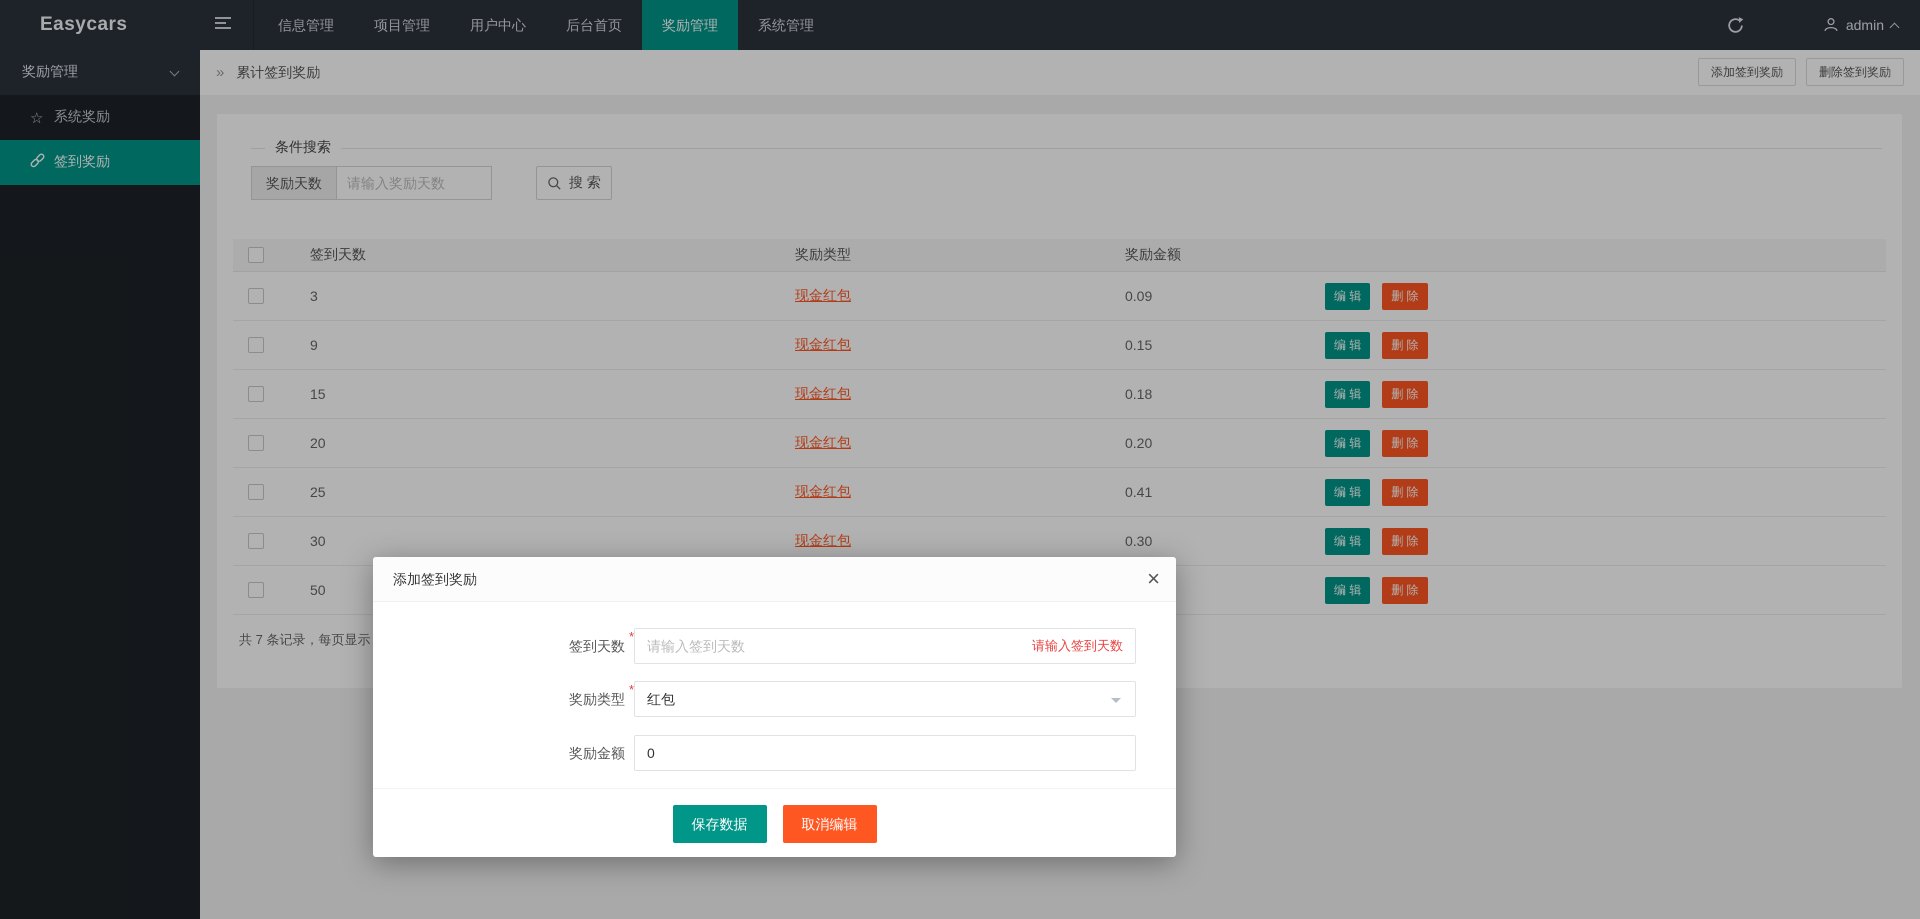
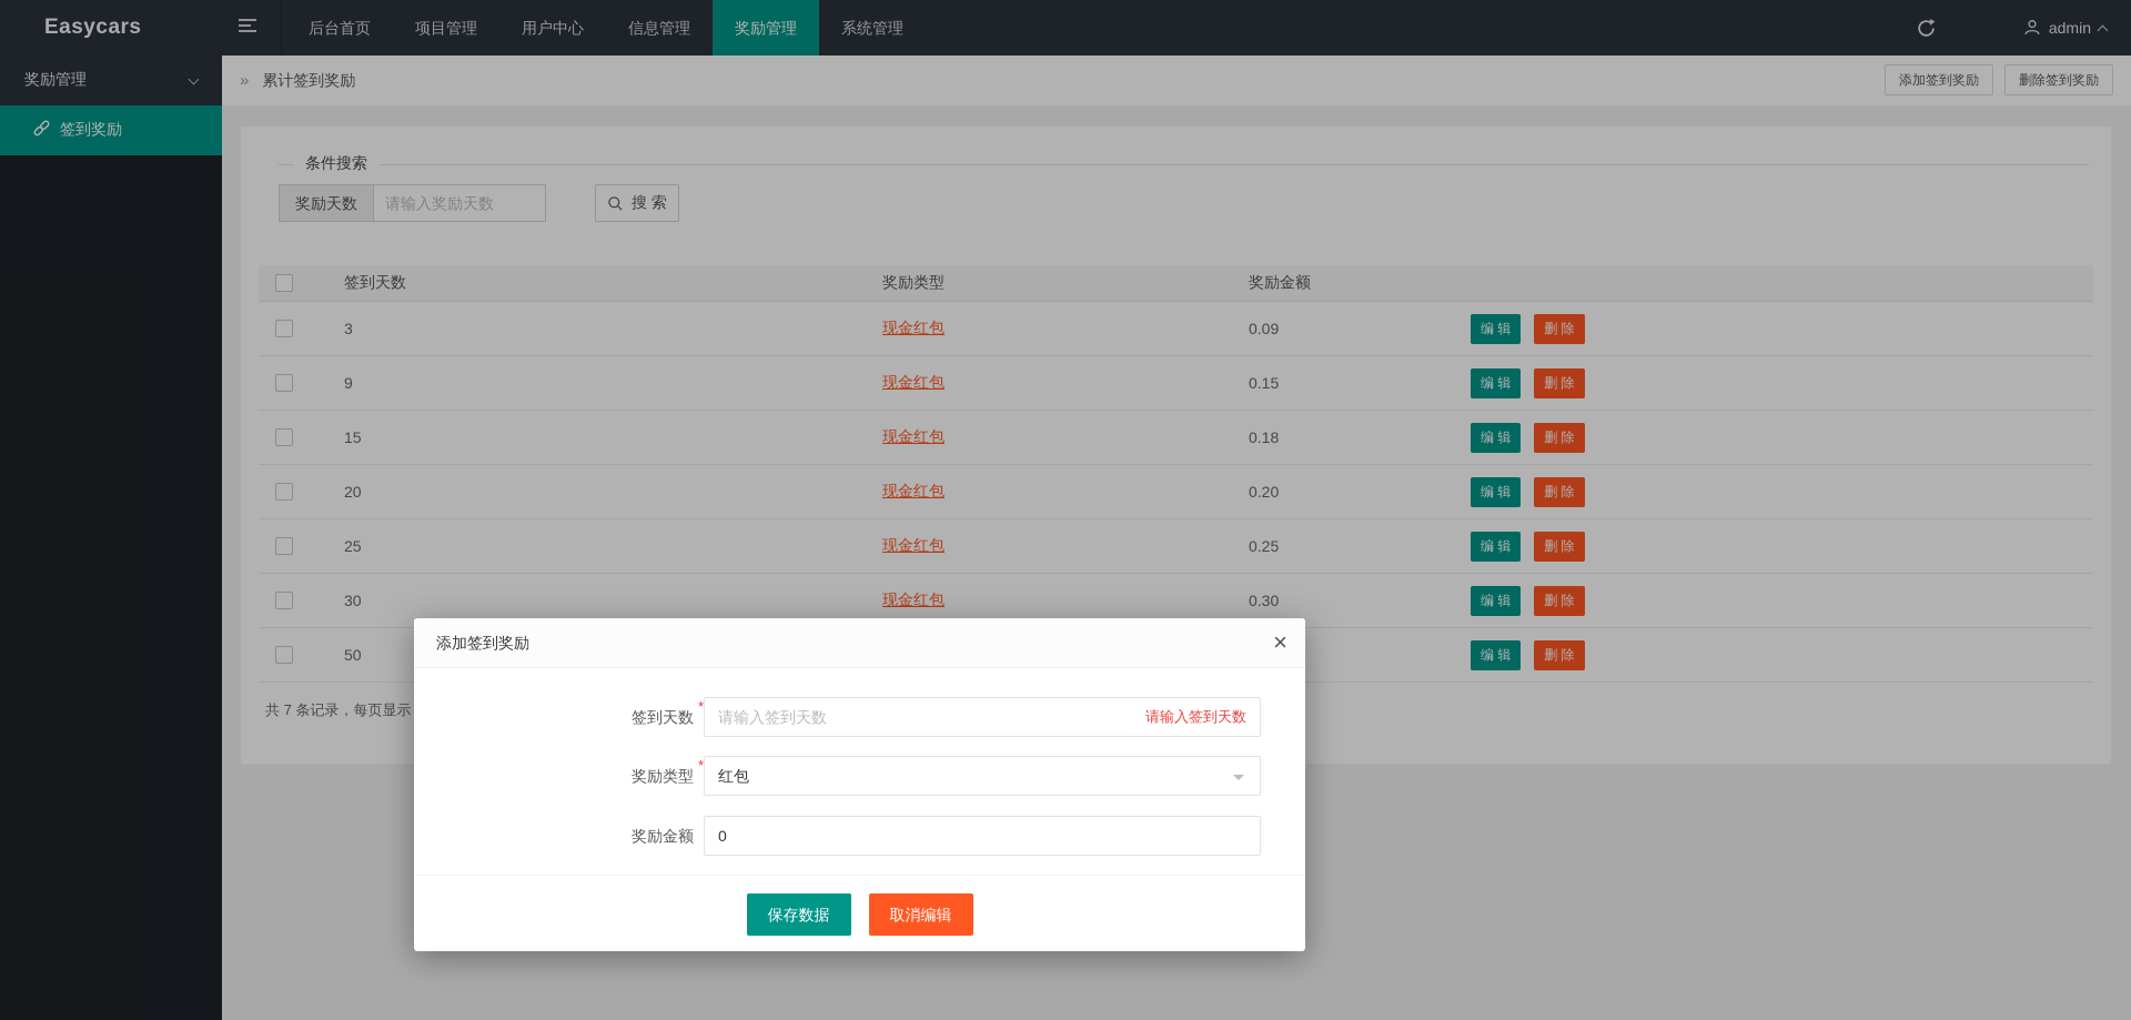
  Easycars
- 信息管理
+ 后台首页
  项目管理
  用户中心
- 后台首页
+ 信息管理
  奖励管理
  系统管理
  admin
  奖励管理
- ☆
- 系统奖励
  签到奖励
  » 累计签到奖励
  添加签到奖励
  删除签到奖励
  条件搜索
  奖励天数
  请输入奖励天数
  搜 索
  签到天数
  奖励类型
  奖励金额
  3
  现金红包
  0.09
  编 辑 删 除
  9
  现金红包
  0.15
  编 辑 删 除
  15
  现金红包
  0.18
  编 辑 删 除
  20
  现金红包
  0.20
  编 辑 删 除
  25
  现金红包
- 0.41
+ 0.25
  编 辑 删 除
  30
  现金红包
  0.30
  编 辑 删 除
  50
  编 辑 删 除
  共 7 条记录，每页显示
  添加签到奖励
  ×
  签到天数
  *
  请输入签到天数
  请输入签到天数
  奖励类型
  *
  红包
  奖励金额
  0
  保存数据
  取消编辑
